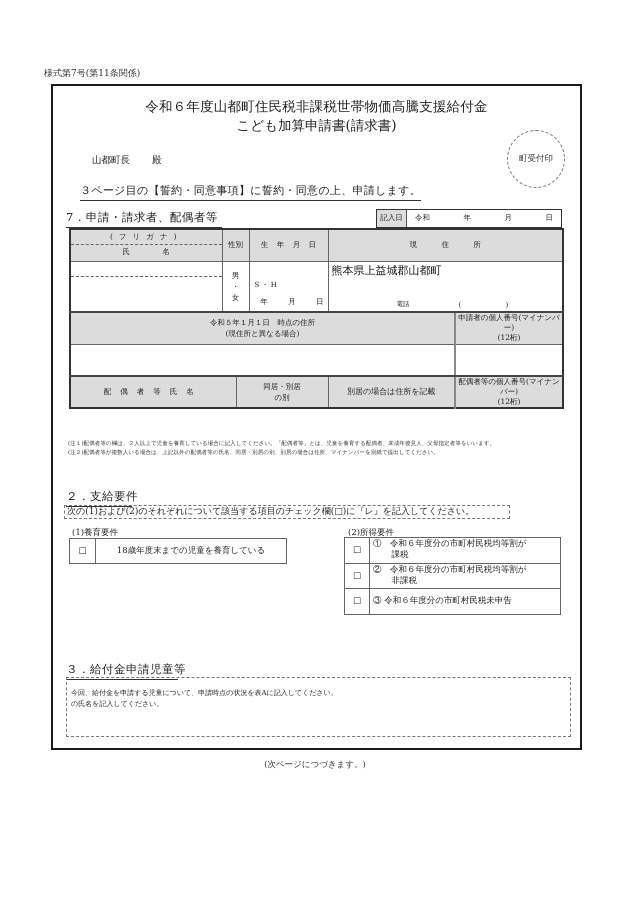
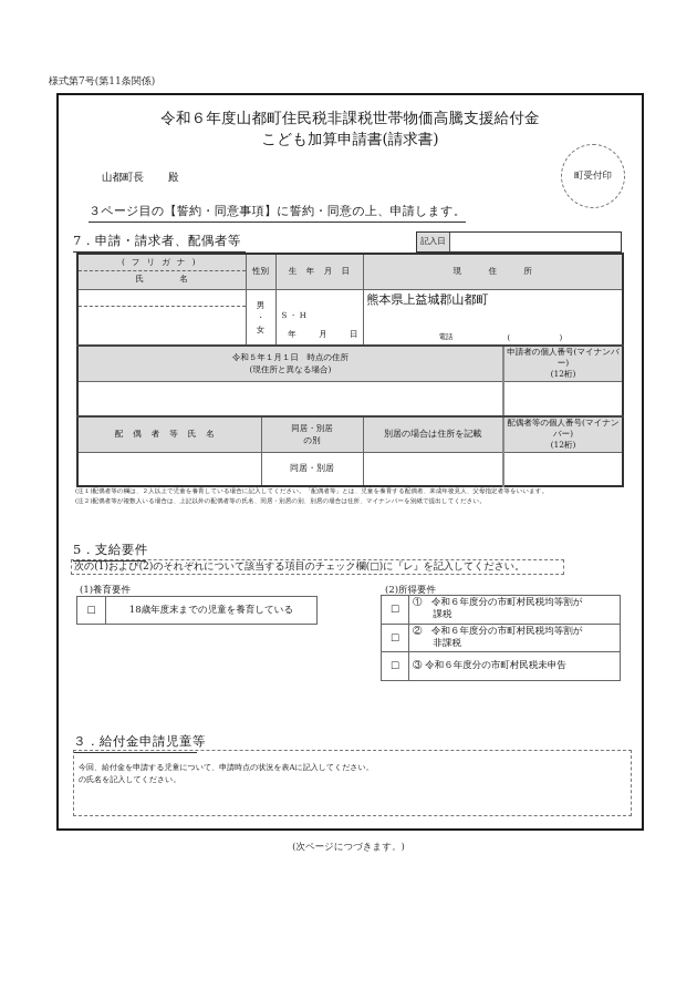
  様式第7号(第11条関係)
  令和６年度山都町住民税非課税世帯物価高騰支援給付金
  こども加算申請書(請求書)
  山都町長 殿
  町受付印
  ３ページ目の【誓約・同意事項】に誓約・同意の上、申請します。
  7．申請・請求者、配偶者等
  記入日
- 令和
- 年
- 月
- 日
  (フリガナ) 氏 名	性別	生 年 月 日	現 住 所
  	男 ・ 女	S ・ H 年 月 日	熊本県上益城郡山都町 電話 ( )
  令和５年１月１日 時点の住所 (現住所と異なる場合)	申請者の個人番号(マイナンバー) (12桁)
  配偶者等氏名	同居・別居 の別	別居の場合は住所を記載	配偶者等の個人番号(マイナンバー) (12桁)
+ 	同居・別居
- ２．支給要件
+ 5．支給要件
  次の(1)および(2)のそれぞれについて該当する項目のチェック欄(□)に『レ』を記入してください。
  (1)養育要件
  □	18歳年度末までの児童を養育している
  (2)所得要件
  □	① 令和６年度分の市町村民税均等割が 課税
  □	② 令和６年度分の市町村民税均等割が 非課税
  □	③ 令和６年度分の市町村民税未申告
  ３．給付金申請児童等
  今回、給付金を申請する児童について、申請時点の状況を表Aに記入してください。
  の氏名を記入してください。
  (次ページにつづきます。)
